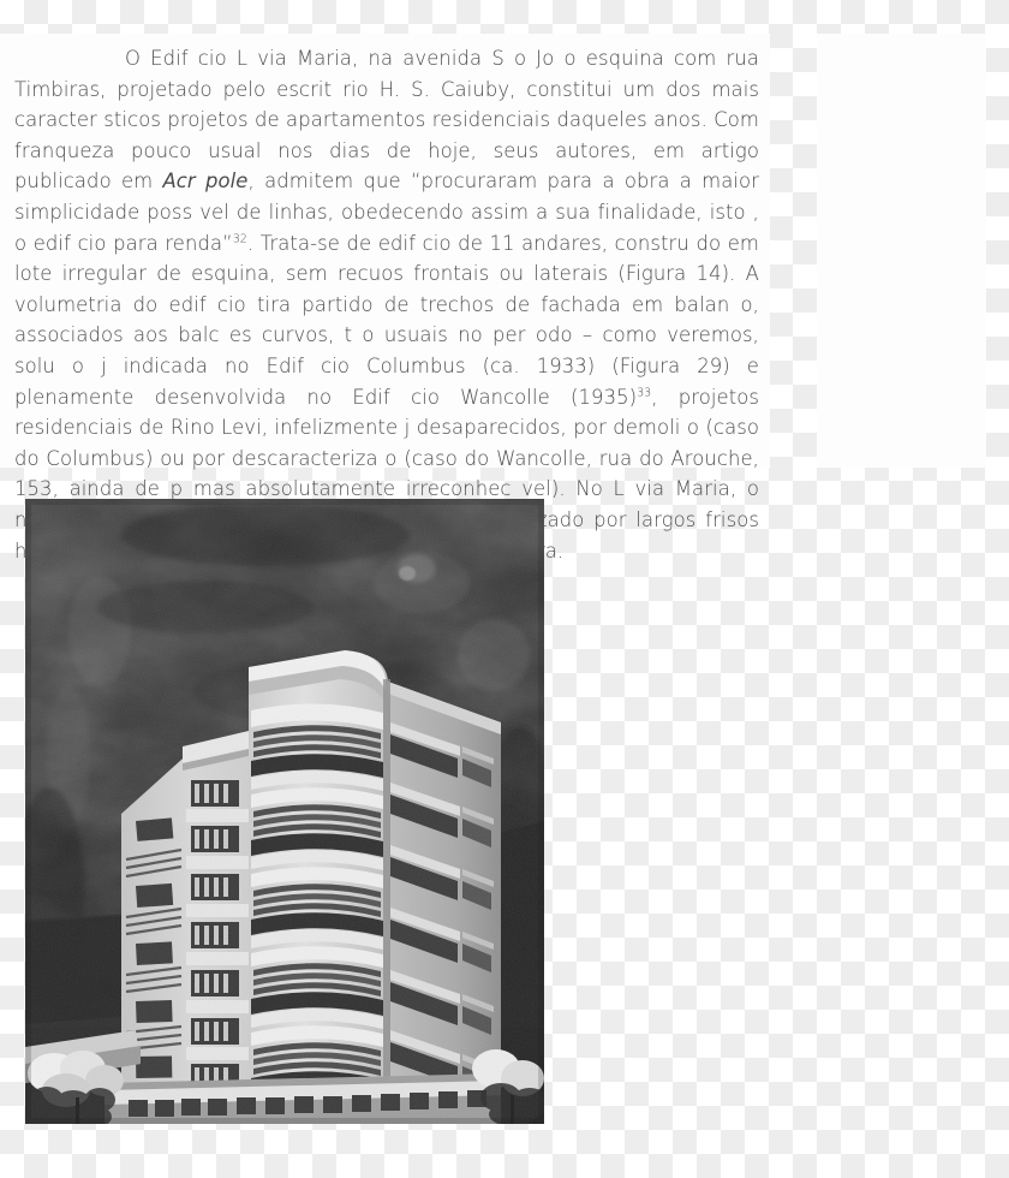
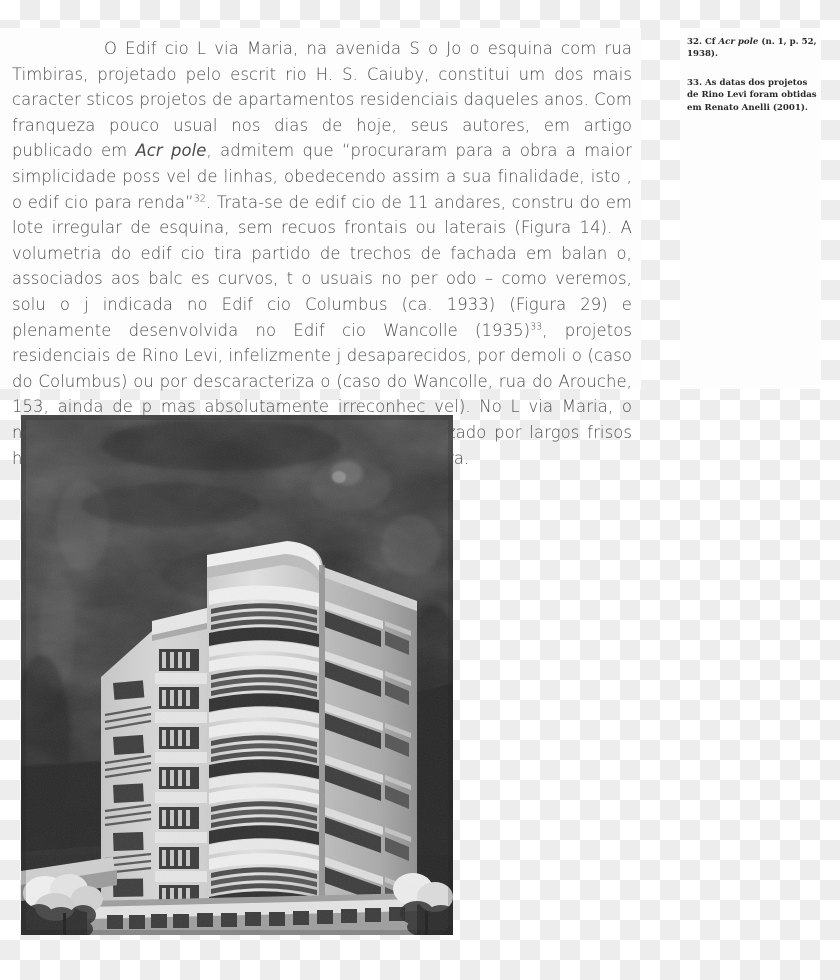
  O Edif cio L via Maria, na avenida S o Jo o esquina com rua Timbiras, projetado pelo escrit rio H. S. Caiuby, constitui um dos mais caracter sticos projetos de apartamentos residenciais daqueles anos. Com franqueza pouco usual nos dias de hoje, seus autores, em artigo publicado em Acr pole, admitem que “procuraram para a obra a maior simplicidade poss vel de linhas, obedecendo assim a sua finalidade, isto , o edif cio para renda”32. Trata-se de edif cio de 11 andares, constru do em lote irregular de esquina, sem recuos frontais ou laterais (Figura 14). A volumetria do edif cio tira partido de trechos de fachada em balan o, associados aos balc es curvos, t o usuais no per odo – como veremos, solu o j indicada no Edif cio Columbus (ca. 1933) (Figura 29) e plenamente desenvolvida no Edif cio Wancolle (1935)33, projetos residenciais de Rino Levi, infelizmente j desaparecidos, por demoli o (caso do Columbus) ou por descaracteriza o (caso do Wancolle, rua do Arouche, 153, ainda de p mas absolutamente irreconhec vel). No L via Maria, o nado por largos frisos ha.
+ 32. Cf Acr pole (n. 1, p. 52, 1938).
+ 33. As datas dos projetos de Rino Levi foram obtidas em Renato Anelli (2001).
